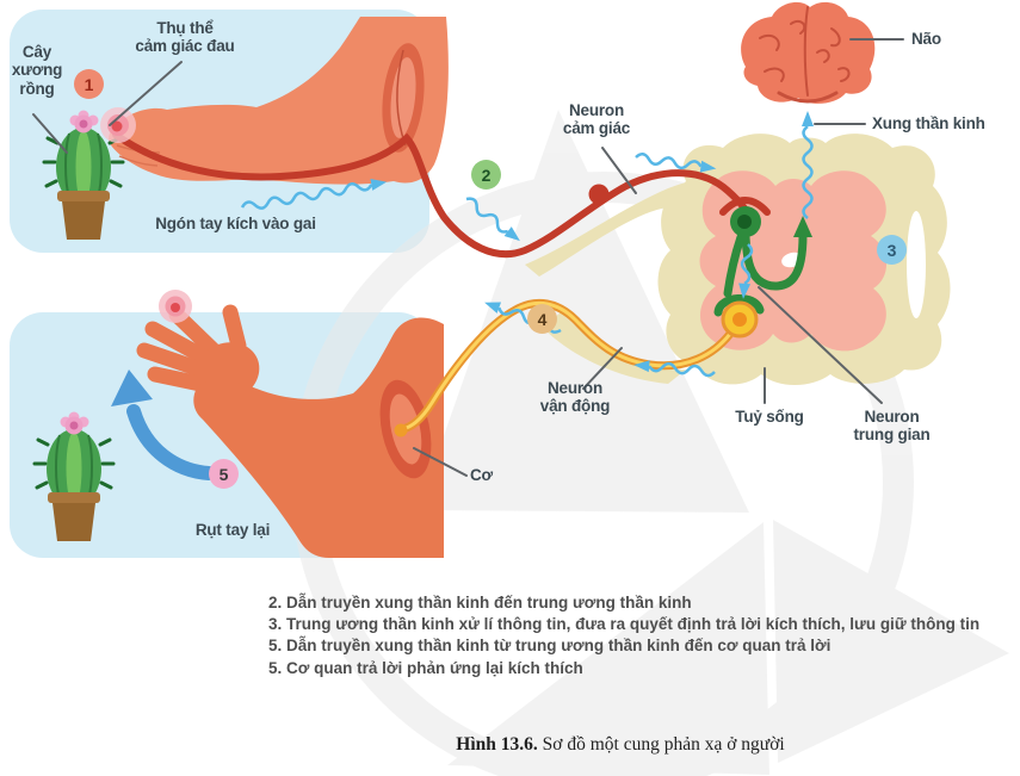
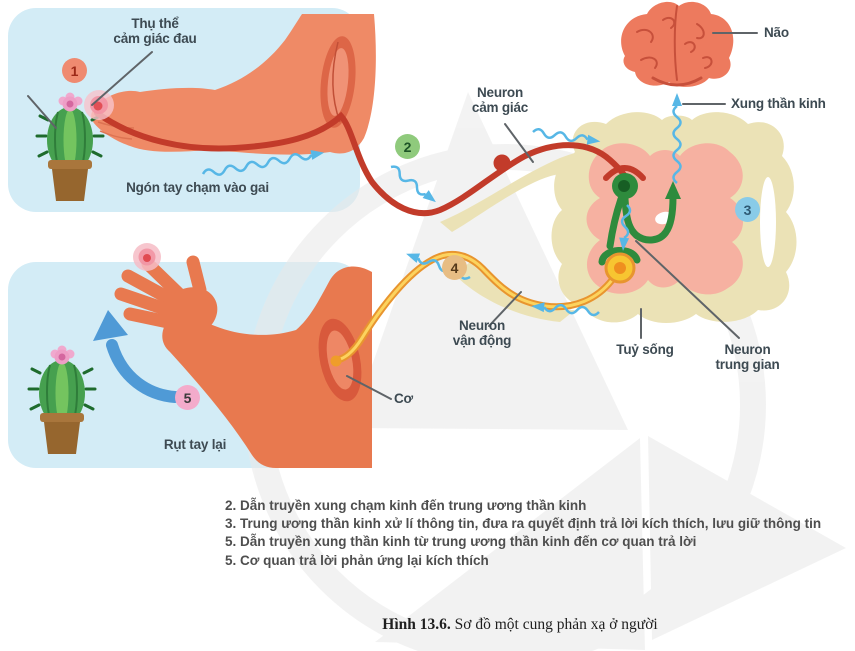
- Cây
- xương
- rồng
  Thụ thể
  cảm giác đau
- Ngón tay kích vào gai
+ Ngón tay chạm vào gai
  Neuron
  cảm giác
  Não
  Xung thần kinh
  Tuỷ sống
  Neuron
  trung gian
  Neuron
  vận động
  Cơ
  Rụt tay lại
  1
  2
  3
  4
  5
- 2. Dẫn truyền xung thần kinh đến trung ương thần kinh
+ 2. Dẫn truyền xung chạm kinh đến trung ương thần kinh
  3. Trung ương thần kinh xử lí thông tin, đưa ra quyết định trả lời kích thích, lưu giữ thông tin
  5. Dẫn truyền xung thần kinh từ trung ương thần kinh đến cơ quan trả lời
  5. Cơ quan trả lời phản ứng lại kích thích
  Hình 13.6. Sơ đồ một cung phản xạ ở người
